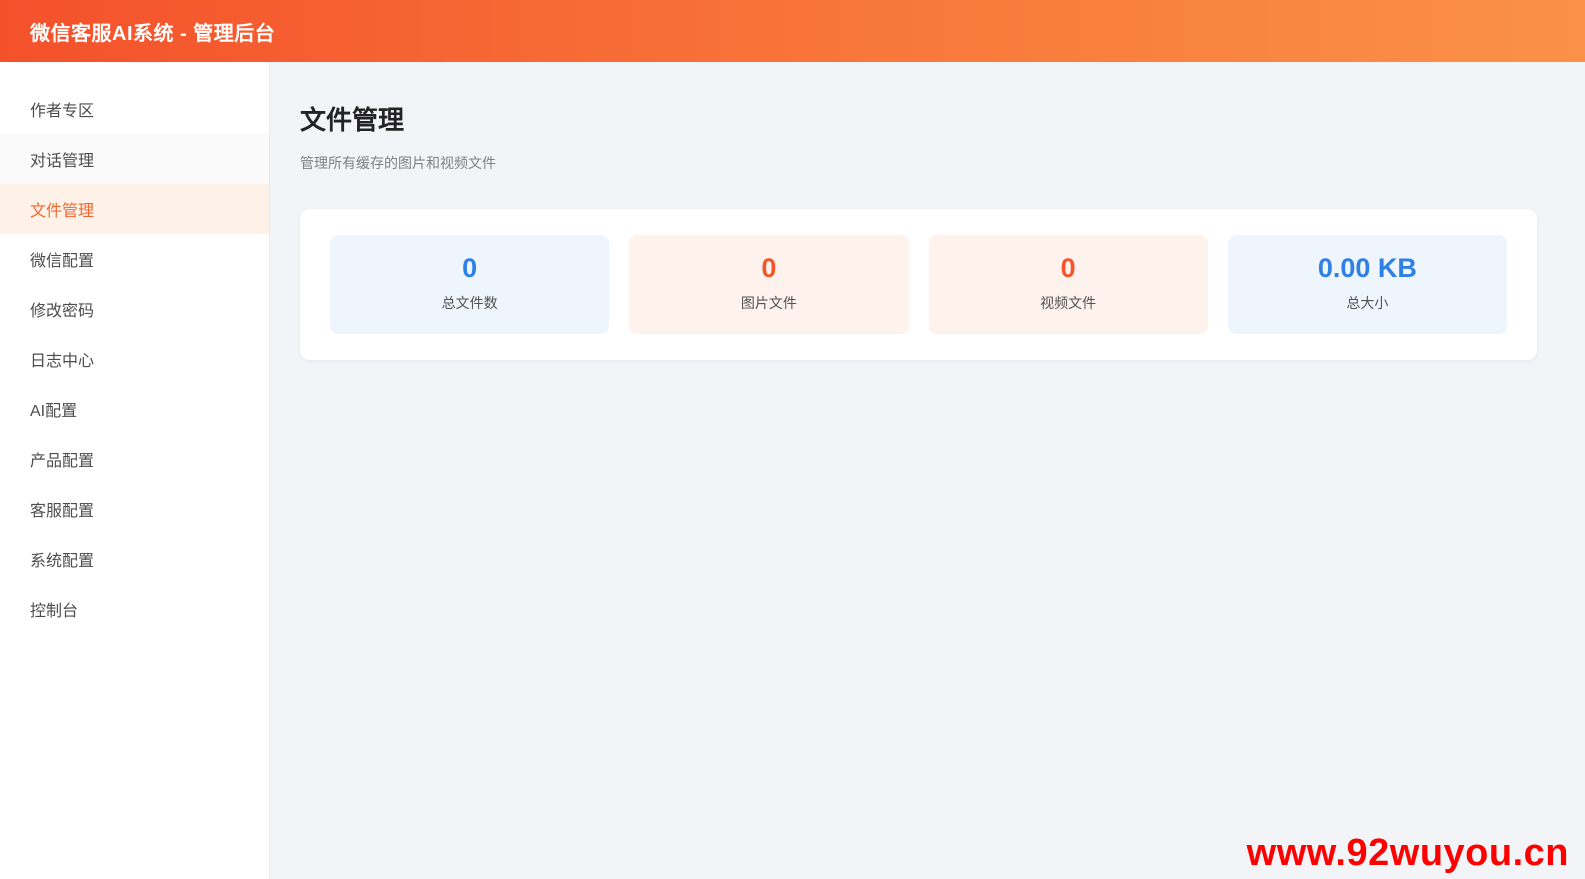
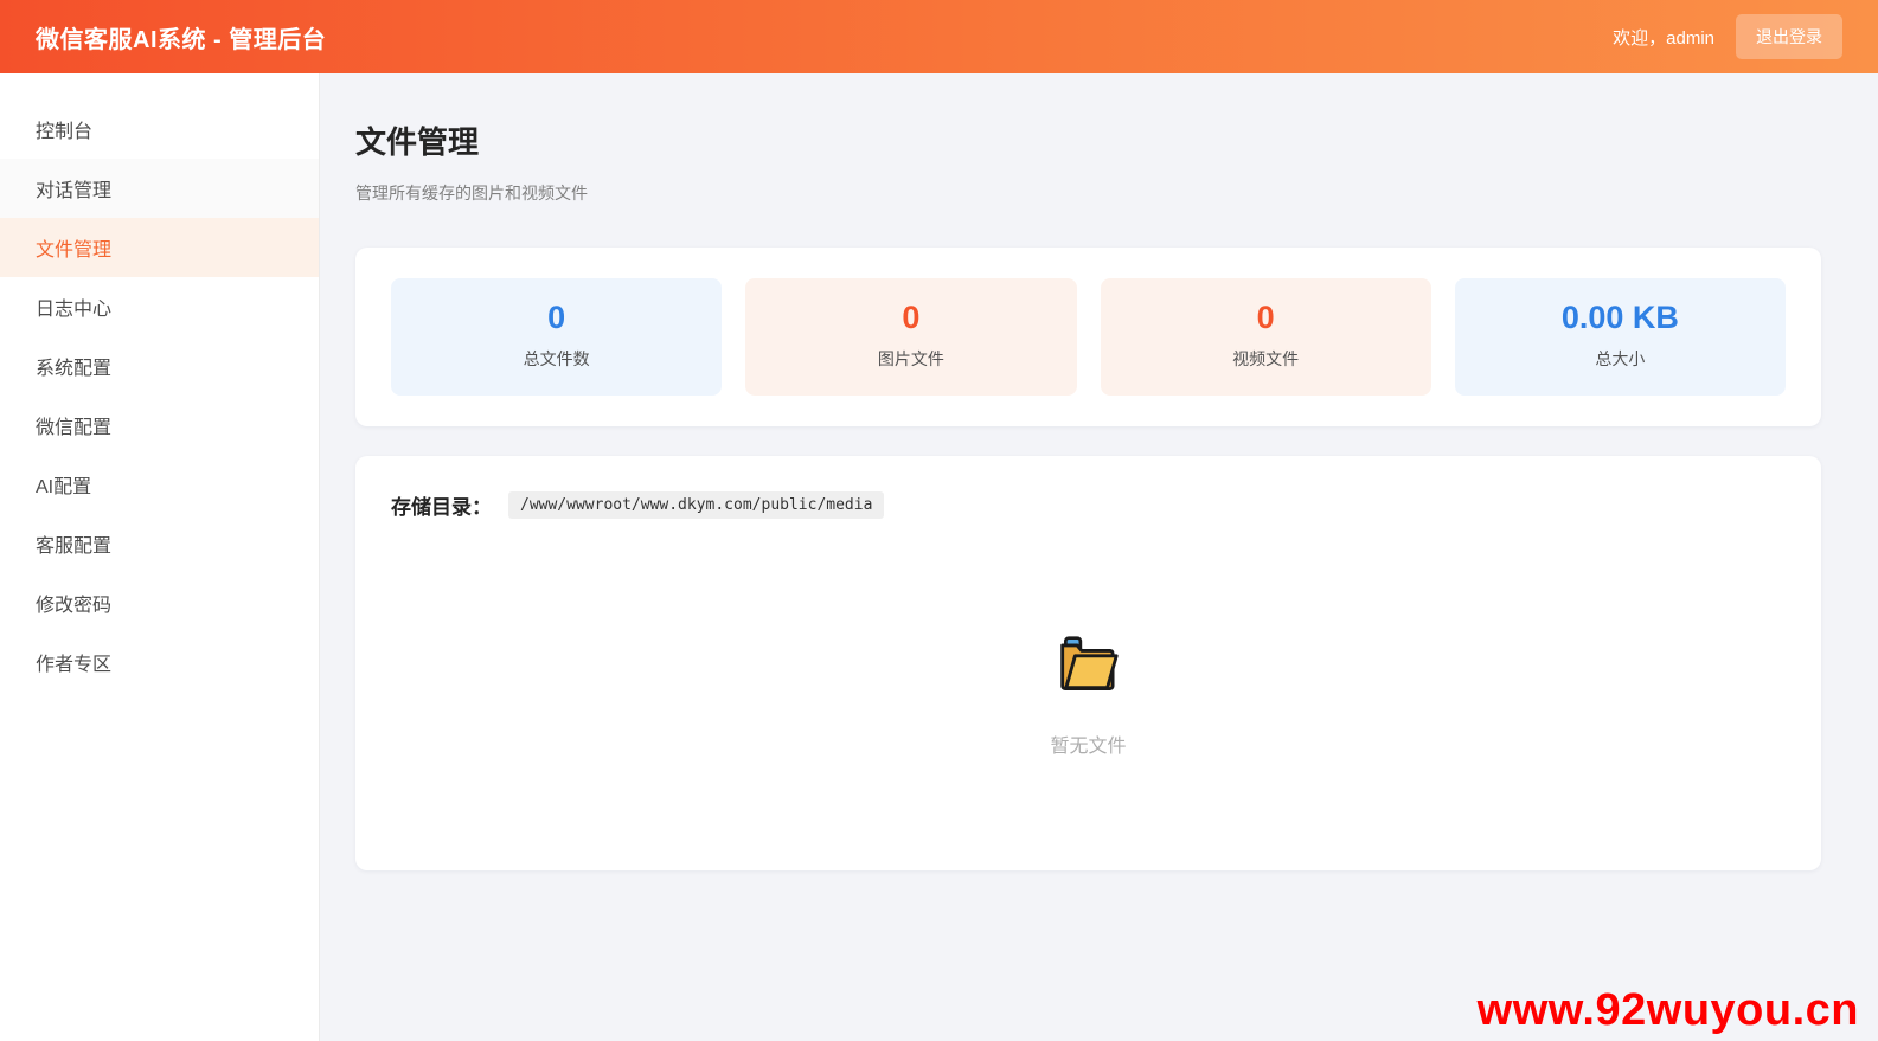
  微信客服AI系统 - 管理后台
+ 欢迎，admin
+ 退出登录
- 作者专区
+ 控制台
  对话管理
  文件管理
- 微信配置
+ 日志中心
- 修改密码
+ 系统配置
- 日志中心
+ 微信配置
  AI配置
- 产品配置
  客服配置
- 系统配置
+ 修改密码
- 控制台
+ 作者专区
  文件管理
  管理所有缓存的图片和视频文件
  0
  总文件数
  0
  图片文件
  0
  视频文件
  0.00 KB
  总大小
+ 存储目录：
+ /www/wwwroot/www.dkym.com/public/media
+ 暂无文件
  www.92wuyou.cn
